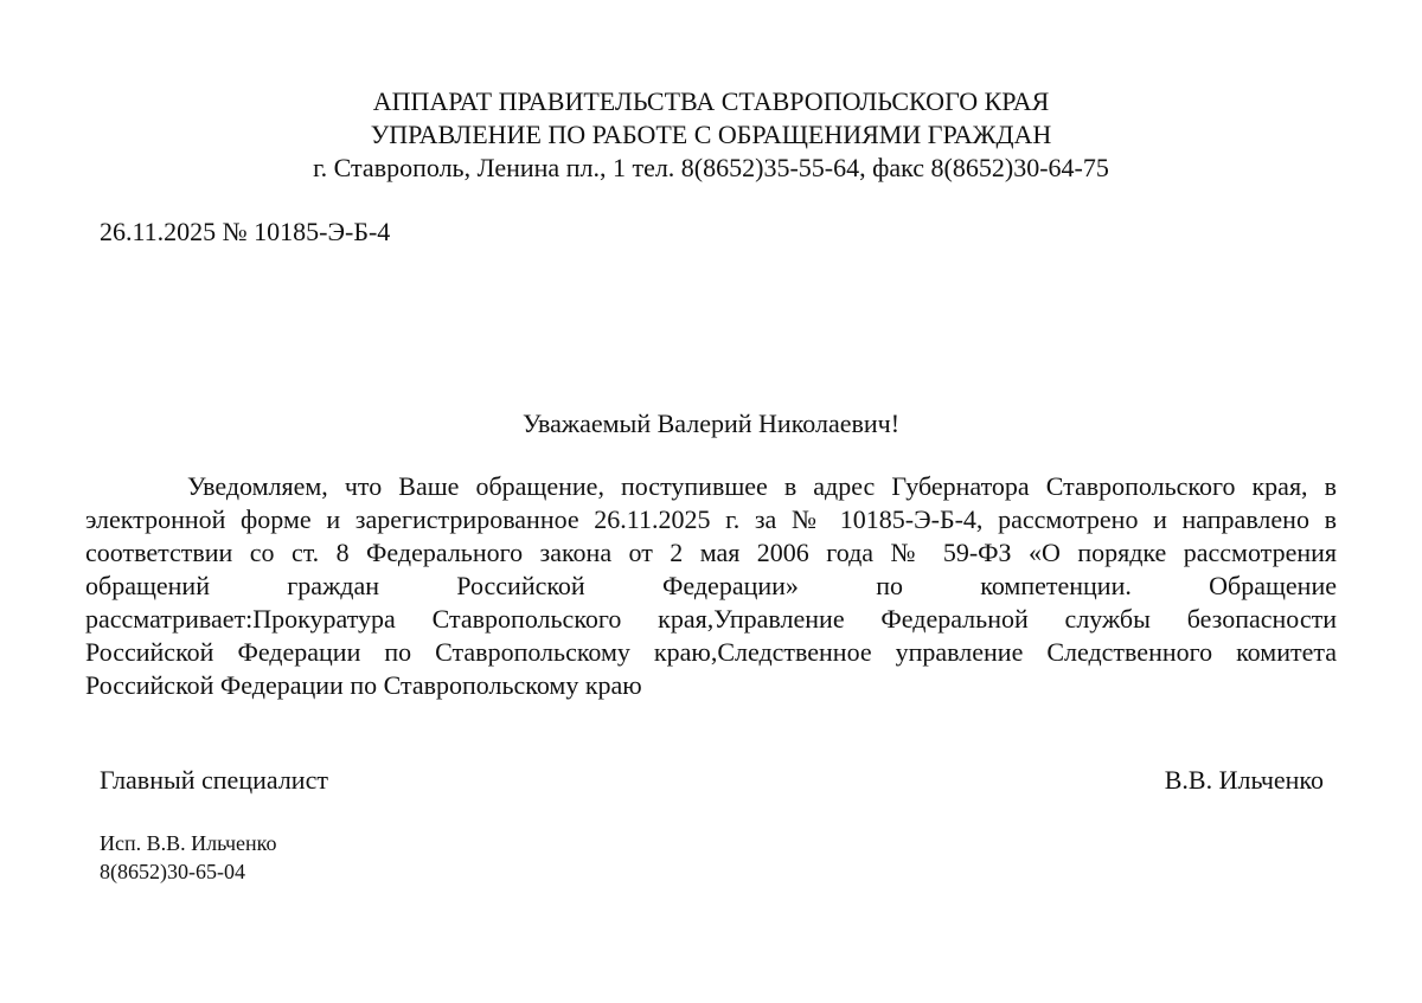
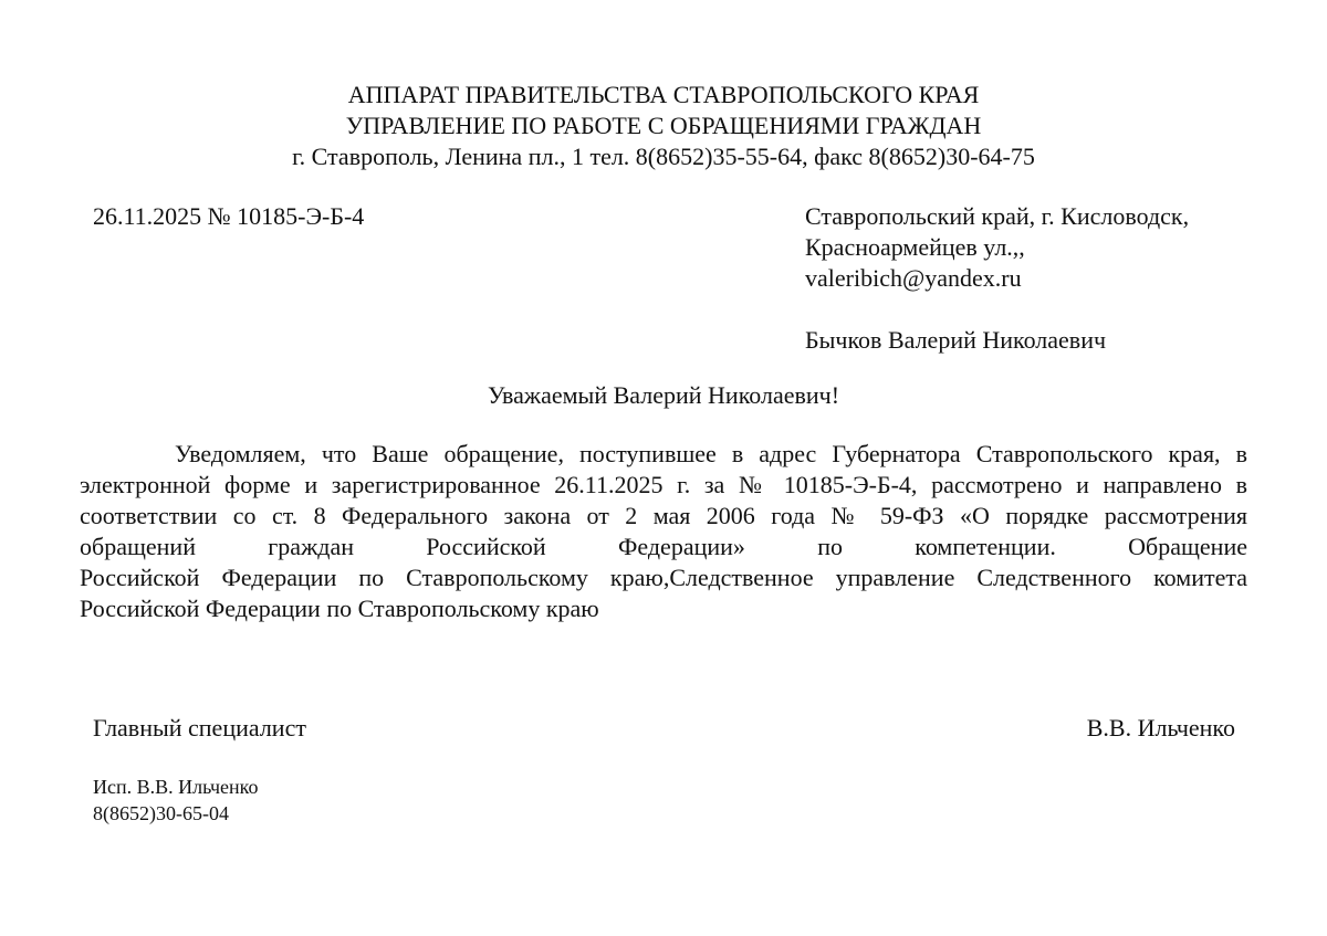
  АППАРАТ ПРАВИТЕЛЬСТВА СТАВРОПОЛЬСКОГО КРАЯ
  УПРАВЛЕНИЕ ПО РАБОТЕ С ОБРАЩЕНИЯМИ ГРАЖДАН
  г. Ставрополь, Ленина пл., 1 тел. 8(8652)35-55-64, факс 8(8652)30-64-75
  26.11.2025 № 10185-Э-Б-4
+ Ставропольский край, г. Кисловодск,
+ Красноармейцев ул.,,
+ valeribich@yandex.ru
+ Бычков Валерий Николаевич
  Уважаемый Валерий Николаевич!
  Уведомляем, что Ваше обращение, поступившее в адрес Губернатора Ставропольского края, в
  электронной форме и зарегистрированное 26.11.2025 г. за № 10185-Э-Б-4, рассмотрено и направлено в
  соответствии со ст. 8 Федерального закона от 2 мая 2006 года № 59-ФЗ «О порядке рассмотрения
  обращений граждан Российской Федерации» по компетенции. Обращение
- рассматривает:Прокуратура Ставропольского края,Управление Федеральной службы безопасности
  Российской Федерации по Ставропольскому краю,Следственное управление Следственного комитета
  Российской Федерации по Ставропольскому краю
  Главный специалист
  В.В. Ильченко
  Исп. В.В. Ильченко
  8(8652)30-65-04
